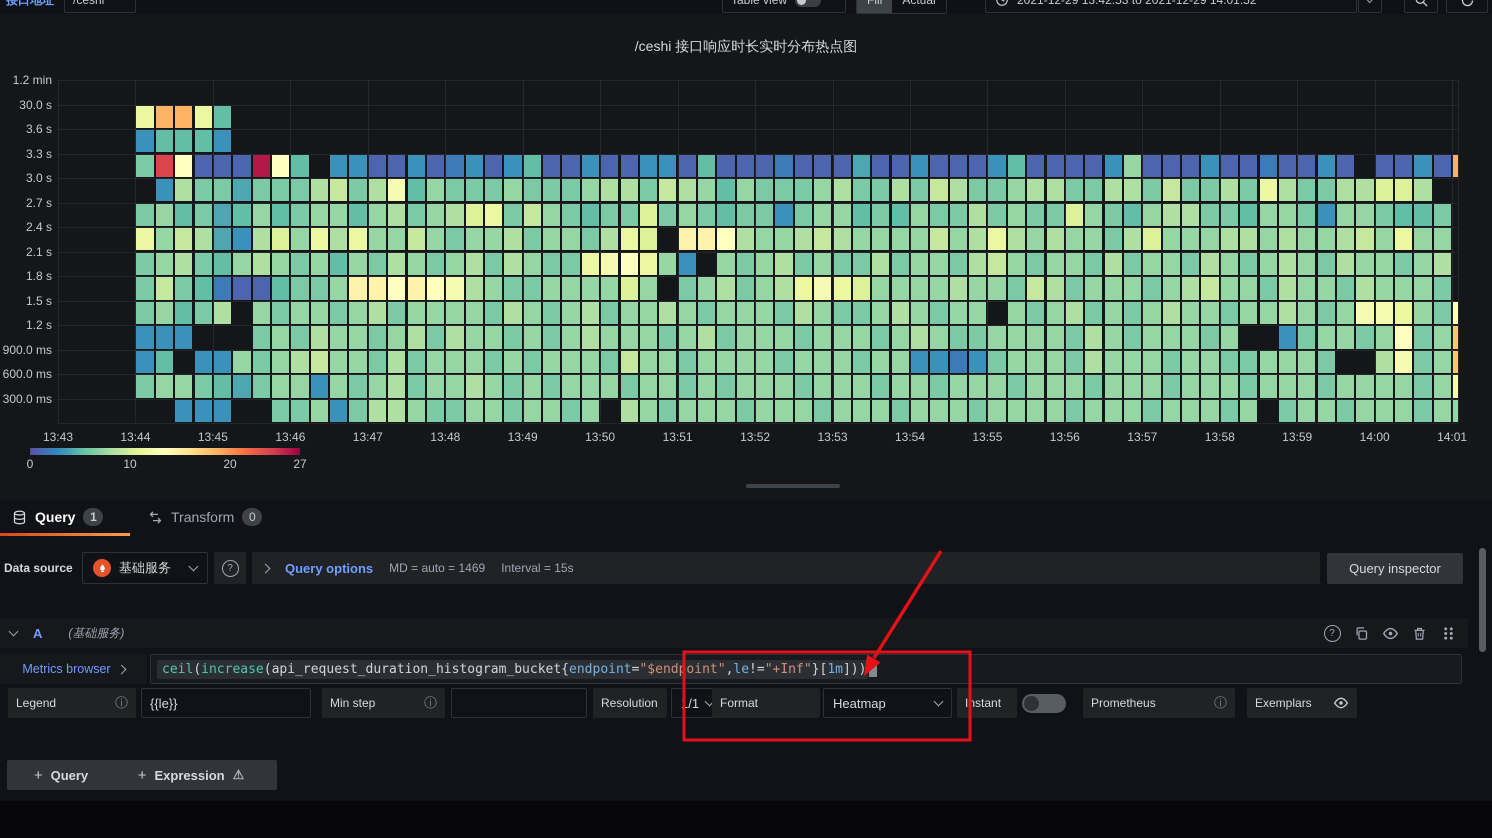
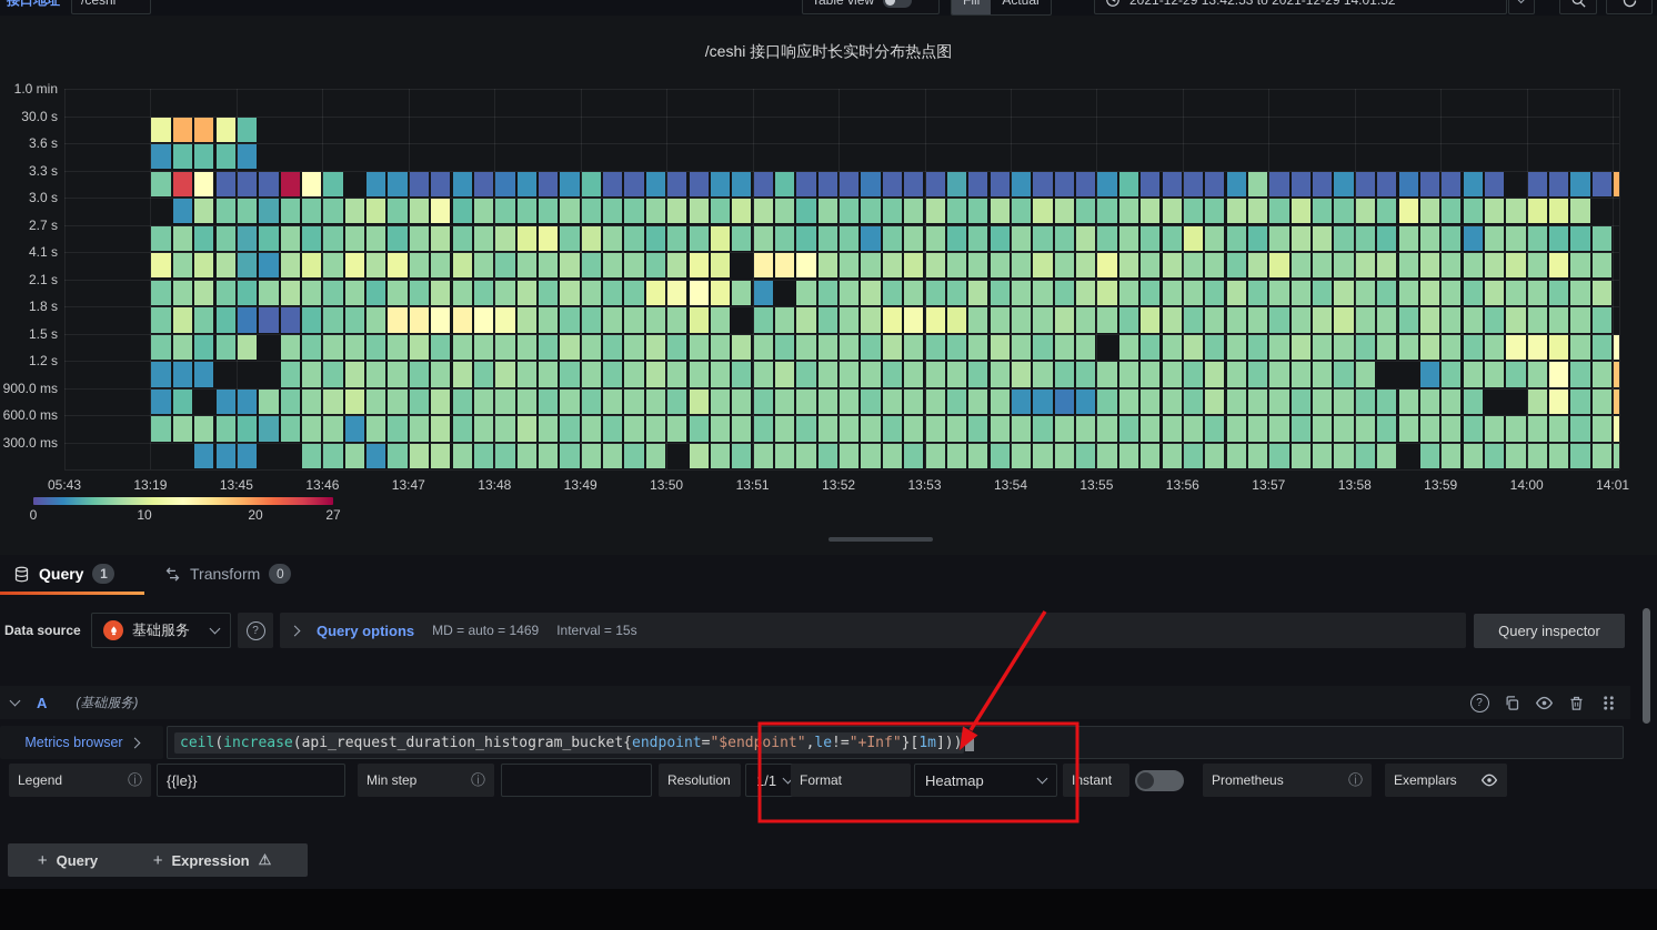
  /ceshi
  Table view
  Fill
  Actual
  2021-12-29 13:42:53 to 2021-12-29 14:01:52
  /ceshi 接口响应时长实时分布热点图
- 1.2 min
+ 1.0 min
  30.0 s
  3.6 s
  3.3 s
  3.0 s
  2.7 s
- 2.4 s
+ 4.1 s
  2.1 s
  1.8 s
  1.5 s
  1.2 s
  900.0 ms
  600.0 ms
  300.0 ms
- 13:43
+ 05:43
- 13:44
+ 13:19
  13:45
  13:46
  13:47
  13:48
  13:49
  13:50
  13:51
  13:52
  13:53
  13:54
  13:55
  13:56
  13:57
  13:58
  13:59
  14:00
  14:01
  0
  10
  20
  27
  Query
  1
  Transform
  0
  Data source
  基础服务
  ?
  Query options
  MD = auto = 1469
  Interval = 15s
  Query inspector
  A
  (基础服务)
  ?
  Metrics browser
  ceil(increase(api_request_duration_histogram_bucket{endpoint="$endoint",le!="+Inf"}[1m]))
  Legend
  ⓘ
  {{le}}
  Min step
  ⓘ
  Resolution
  Format
  Heatmap
  Instant
  Prometheus
  ⓘ
  Exemplars
  +
  Query
  +
  Expression
  ⚠
